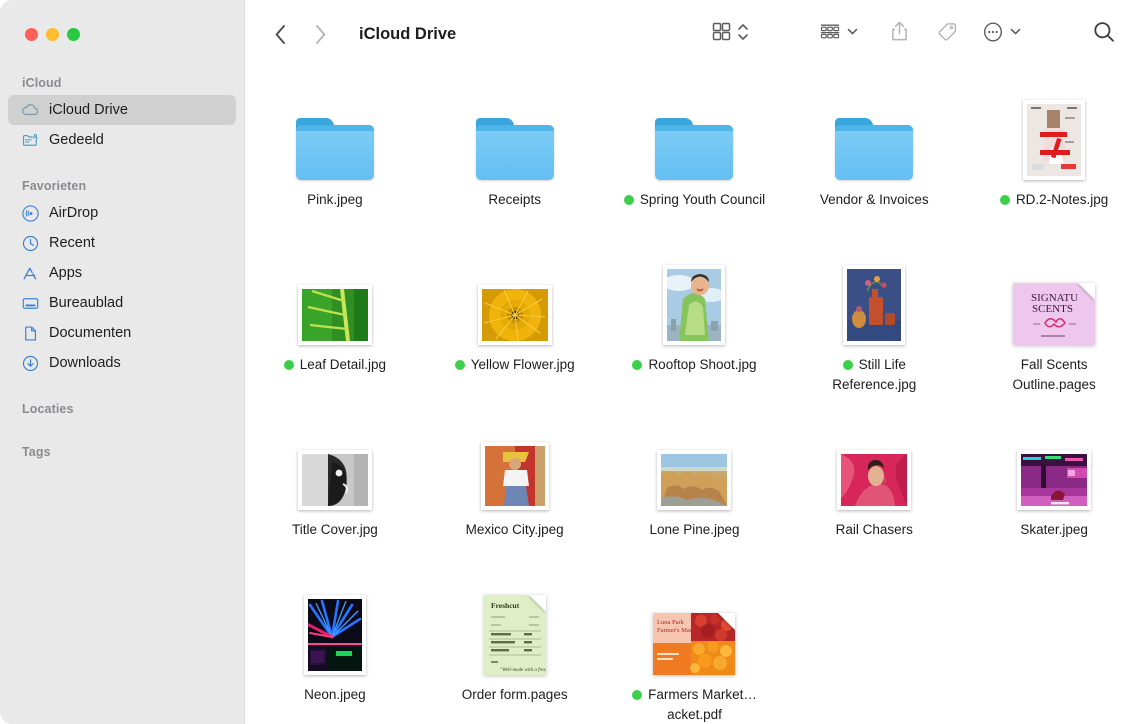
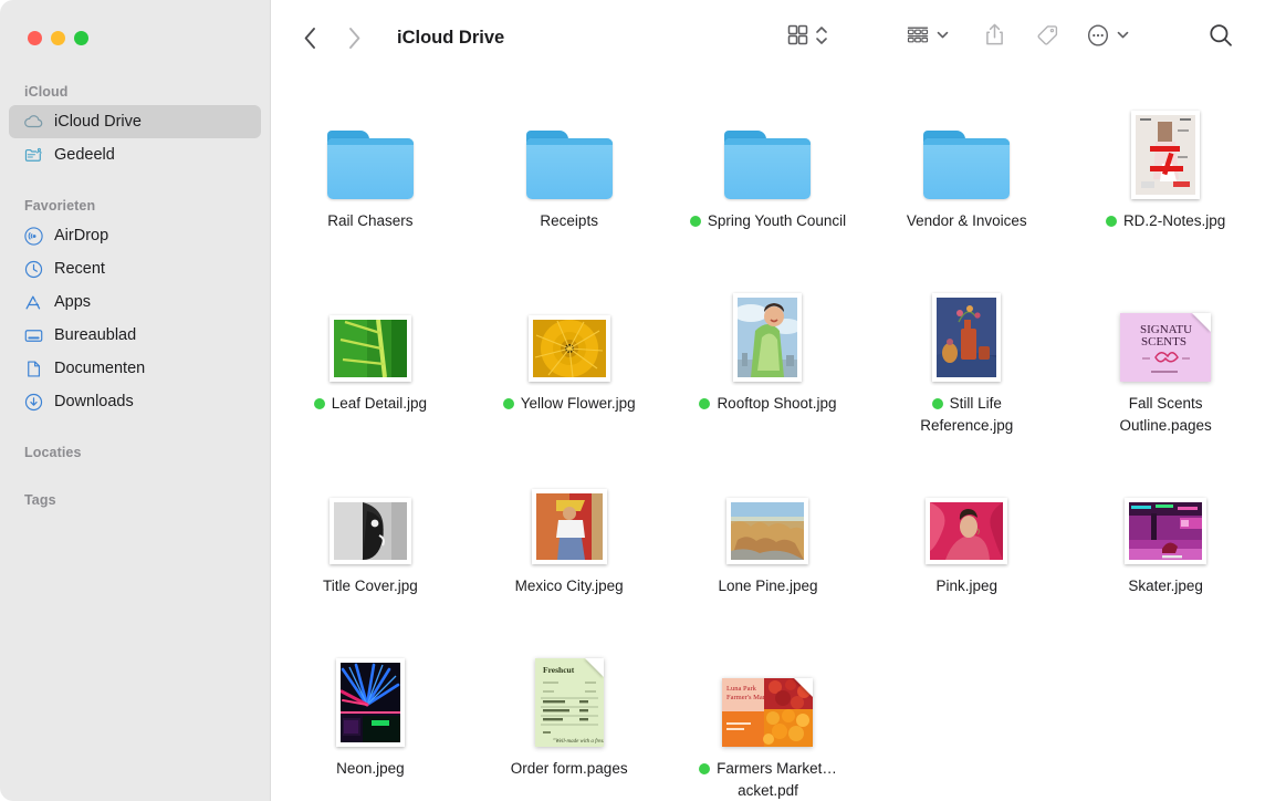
  iCloud
  iCloud Drive
  Gedeeld
  Favorieten
  AirDrop
  Recent
  Apps
  Bureaublad
  Documenten
  Downloads
  Locaties
  Tags
  iCloud Drive
- Pink.jpeg
+ Rail Chasers
  Receipts
  Spring Youth Council
  Vendor & Invoices
  RD.2-Notes.jpg
  Leaf Detail.jpg
  Yellow Flower.jpg
  Rooftop Shoot.jpg
  Still Life Reference.jpg
  SIGNATU
  SCENTS
  Fall Scents Outline.pages
  Title Cover.jpg
  Mexico City.jpeg
  Lone Pine.jpeg
- Rail Chasers
+ Pink.jpeg
  Skater.jpeg
  Neon.jpeg
  Freshcut
  Order form.pages
  Farmers Market…acket.pdf
